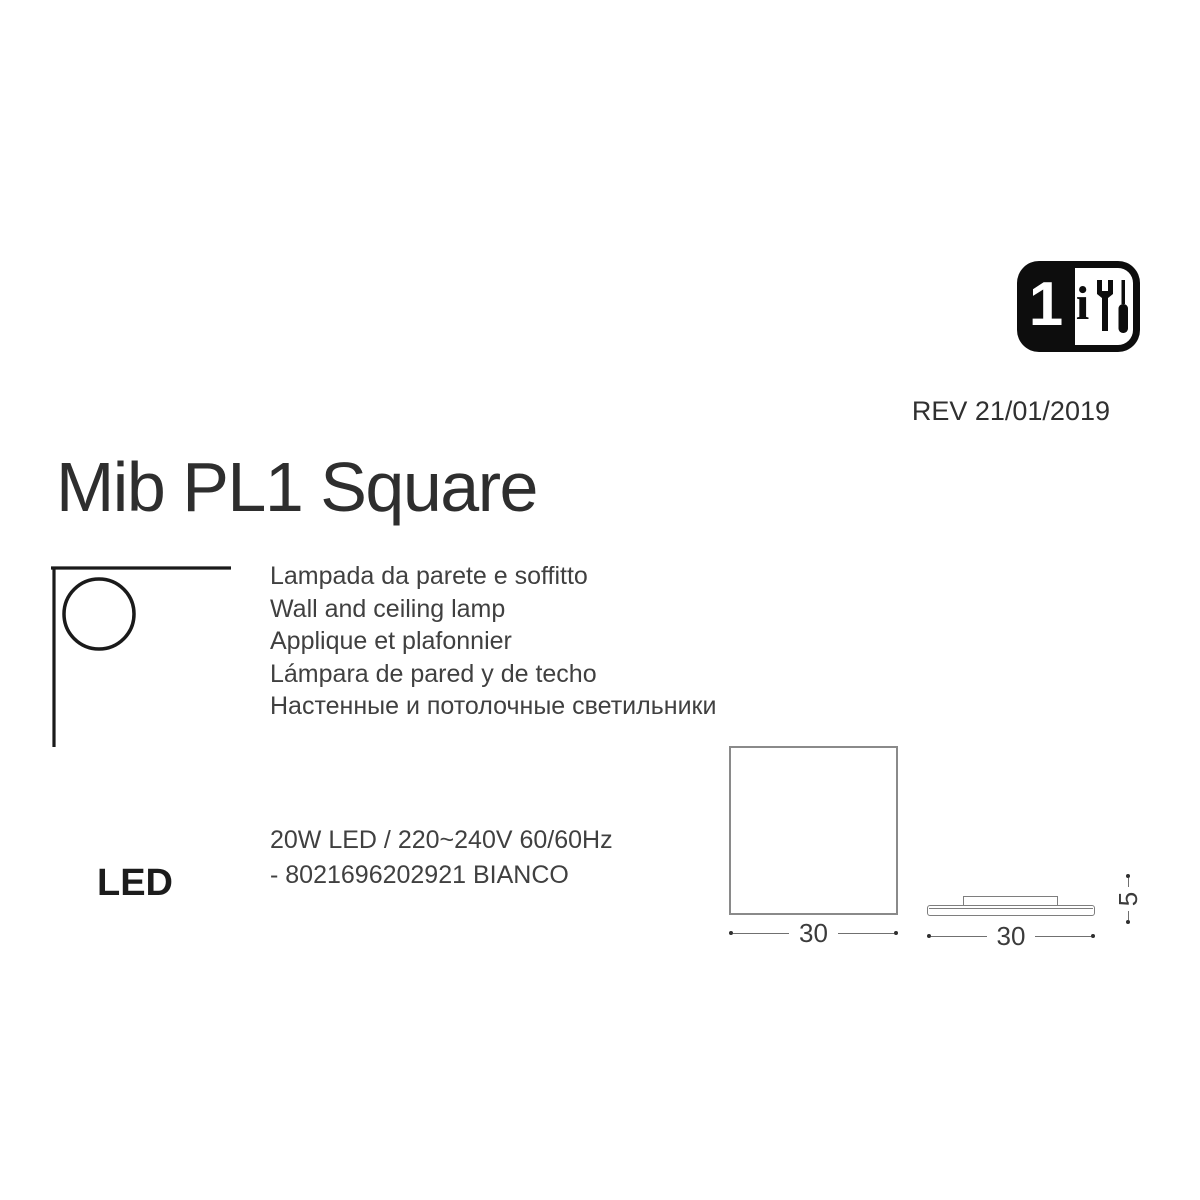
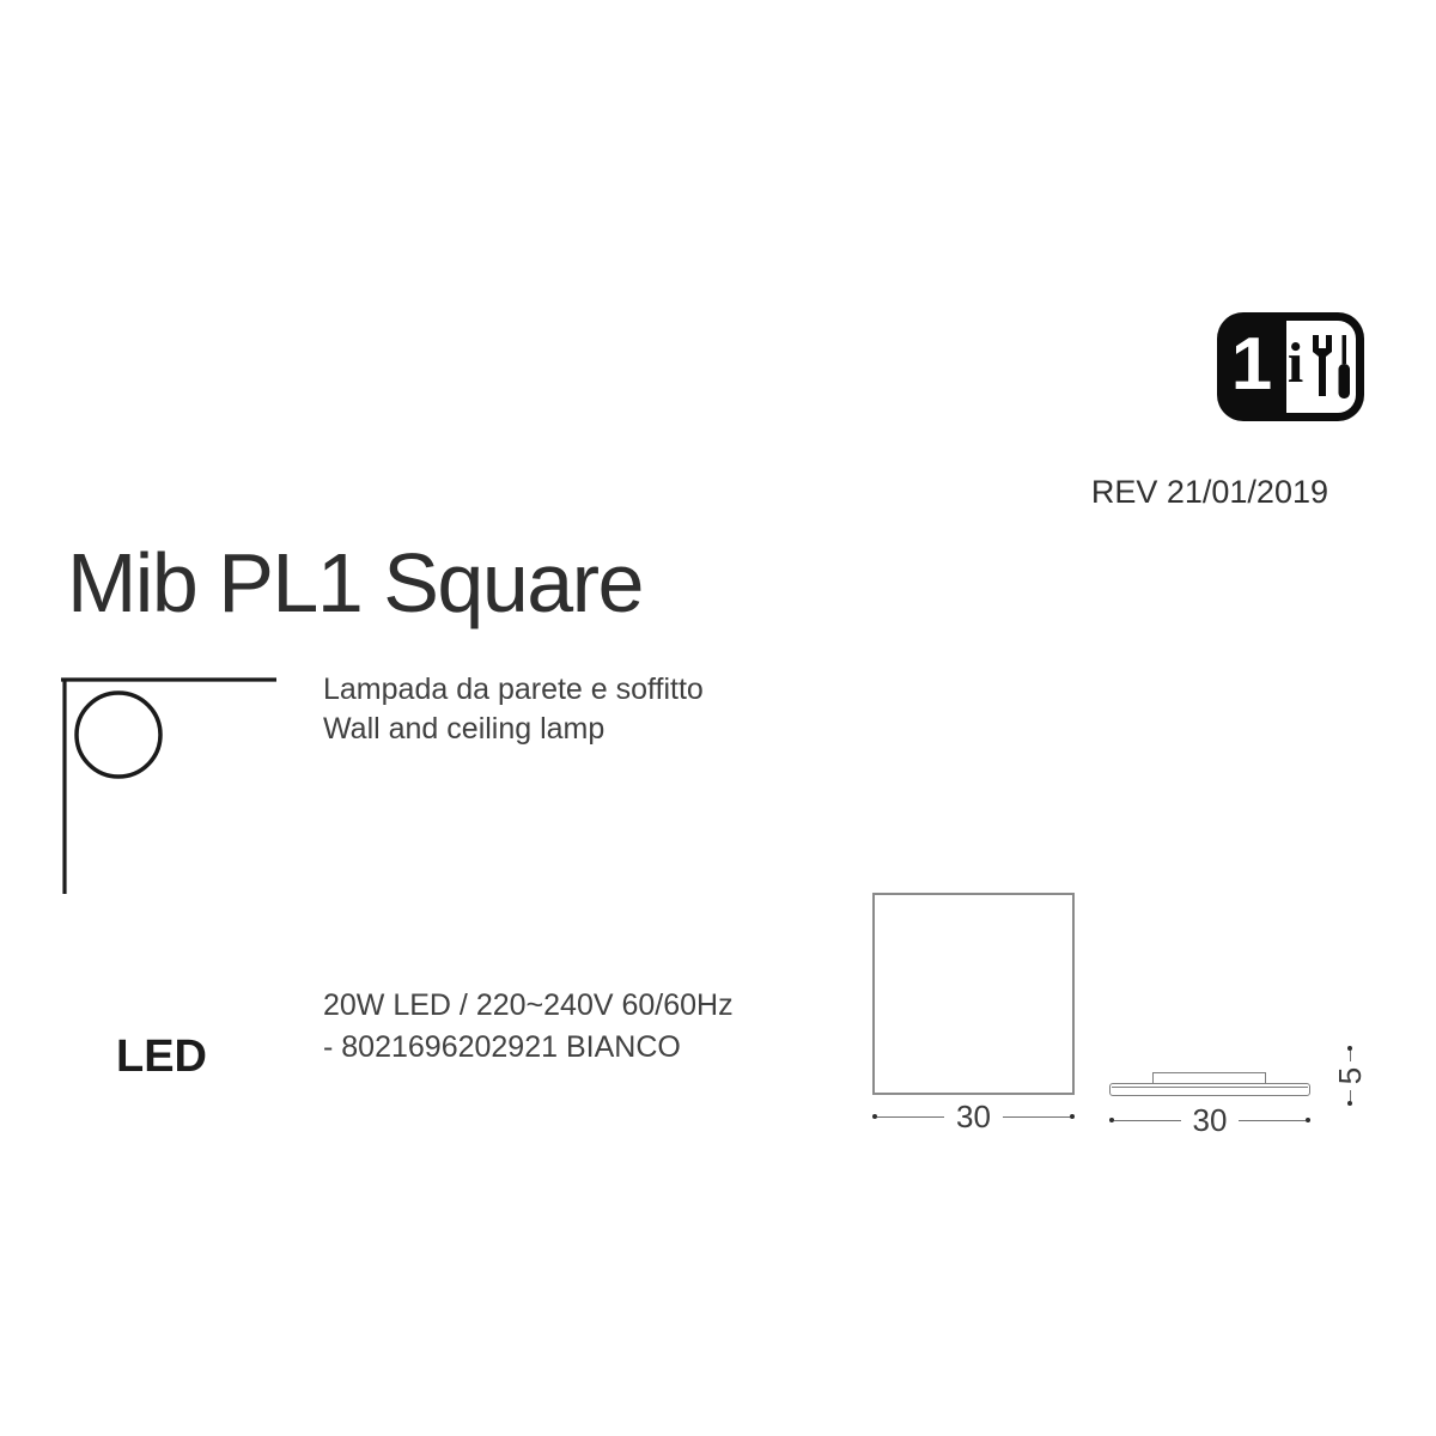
  1
  i
  REV 21/01/2019
  Mib PL1 Square
  Lampada da parete e soffitto
  Wall and ceiling lamp
- Applique et plafonnier
- Lámpara de pared y de techo
- Настенные и потолочные светильники
  20W LED / 220~240V 60/60Hz
  - 8021696202921 BIANCO
  LED
  30
  30
